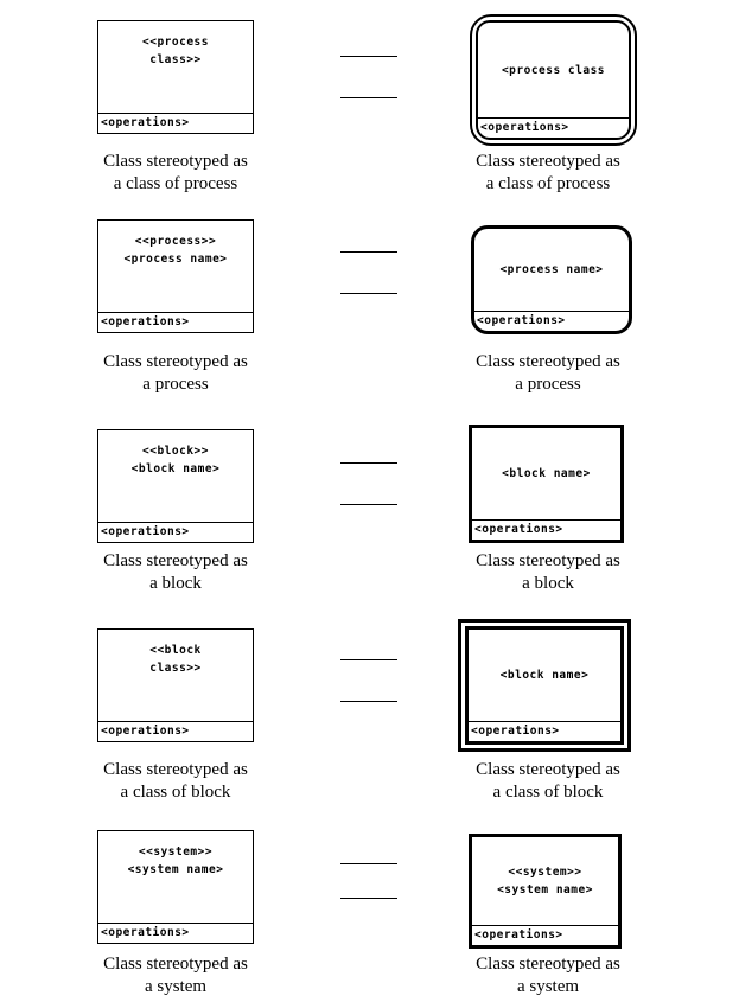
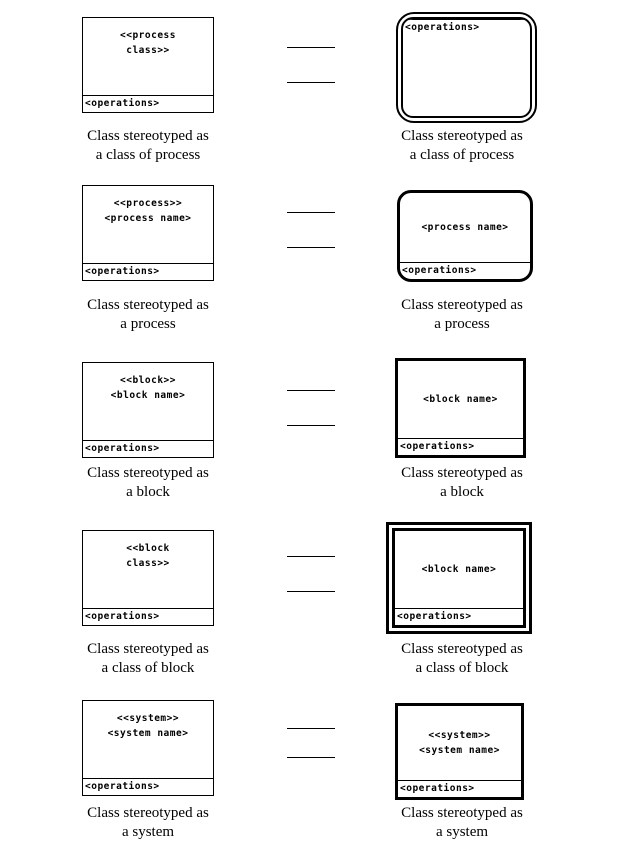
  <<process
  class>>
  <operations>
- <process class
  <operations>
  Class stereotyped as
  a class of process
  Class stereotyped as
  a class of process
  <<process>>
  <process name>
  <operations>
  <process name>
  <operations>
  Class stereotyped as
  a process
  Class stereotyped as
  a process
  <<block>>
  <block name>
  <operations>
  <block name>
  <operations>
  Class stereotyped as
  a block
  Class stereotyped as
  a block
  <<block
  class>>
  <operations>
  <block name>
  <operations>
  Class stereotyped as
  a class of block
  Class stereotyped as
  a class of block
  <<system>>
  <system name>
  <operations>
  <<system>>
  <system name>
  <operations>
  Class stereotyped as
  a system
  Class stereotyped as
  a system
